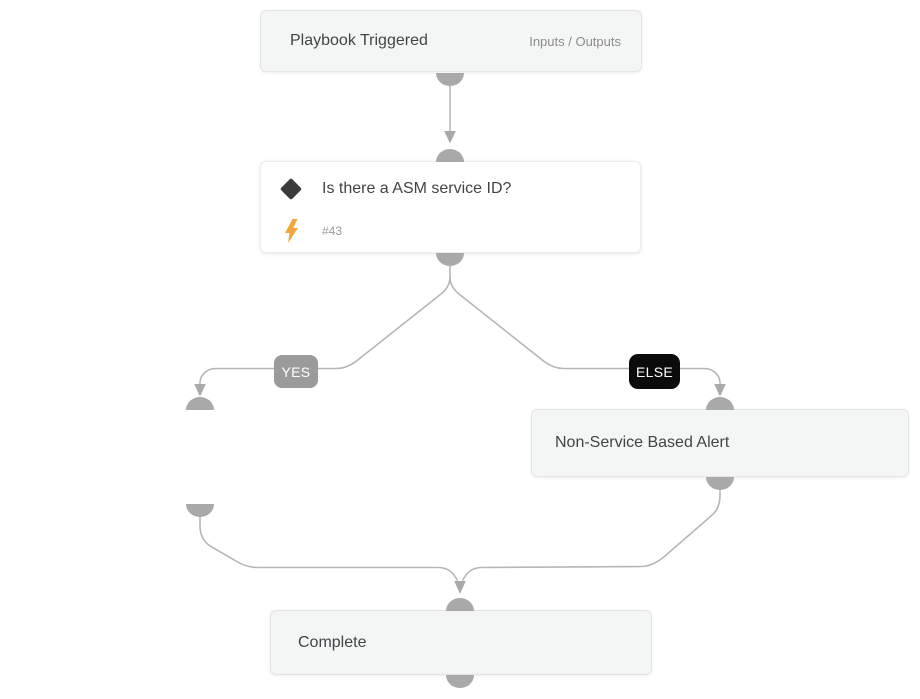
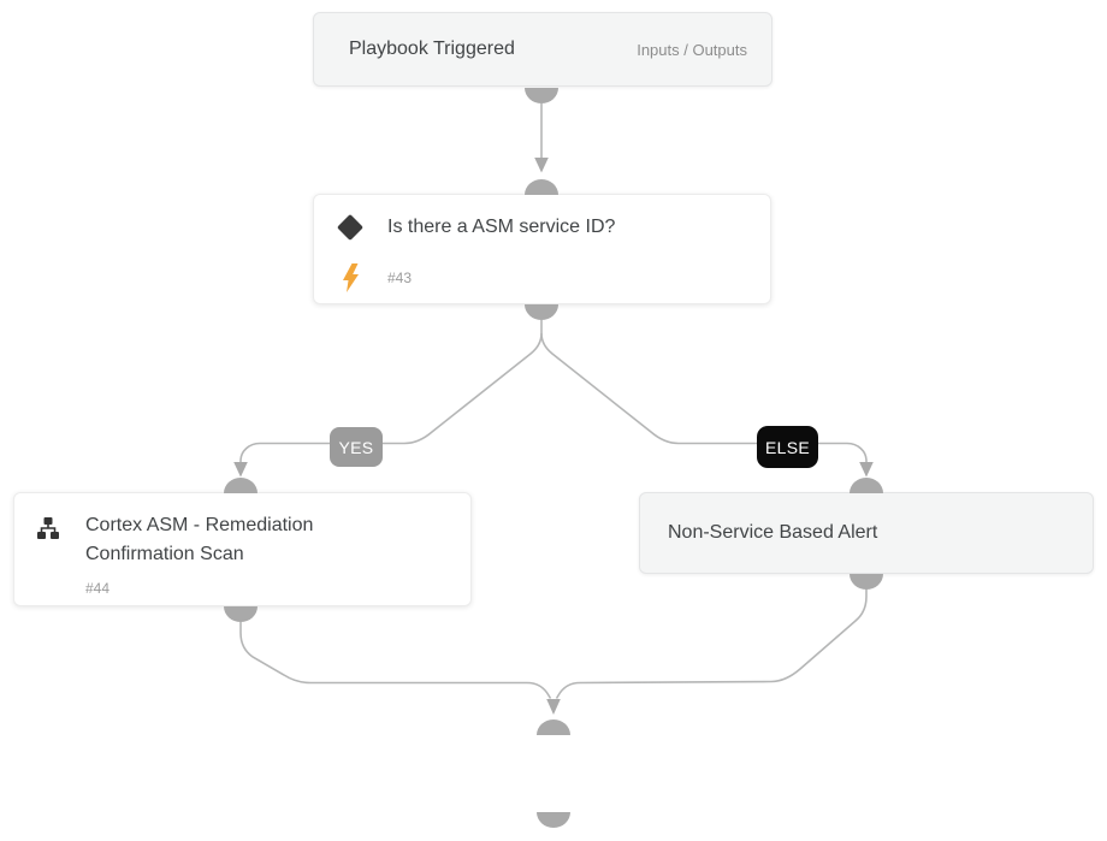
  Playbook Triggered
  Inputs / Outputs
  Is there a ASM service ID?
  #43
+ Cortex ASM - Remediation Confirmation Scan
+ #44
  Non-Service Based Alert
- Complete
  YES
  ELSE
